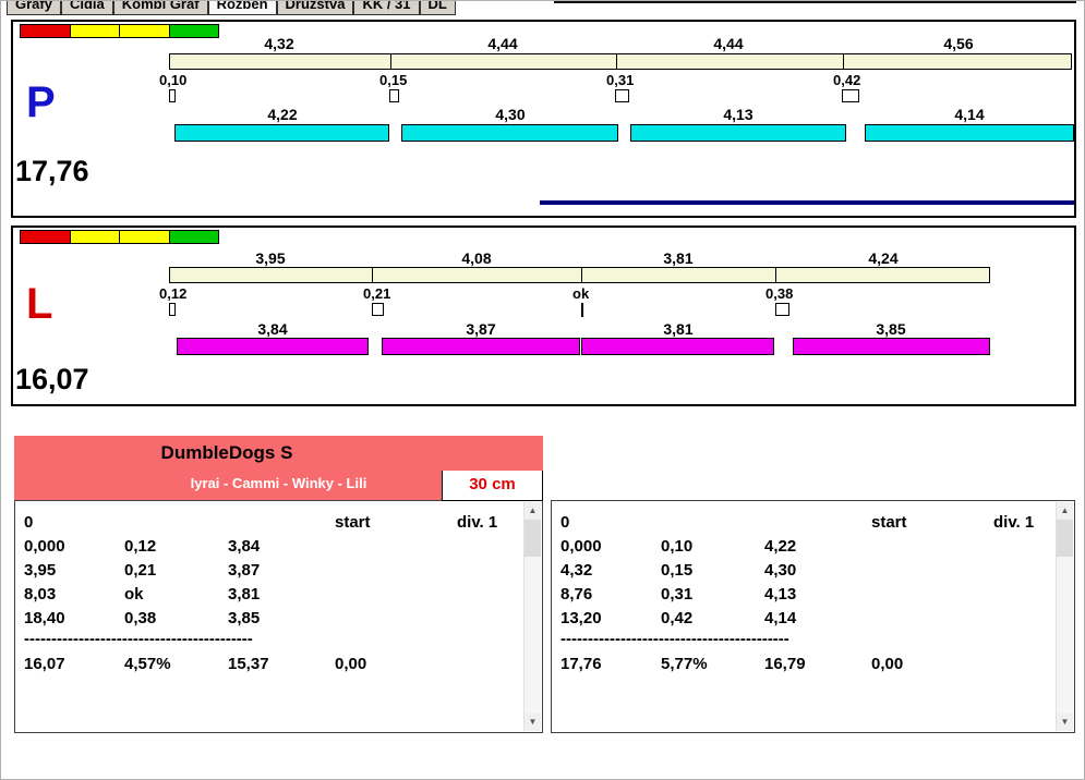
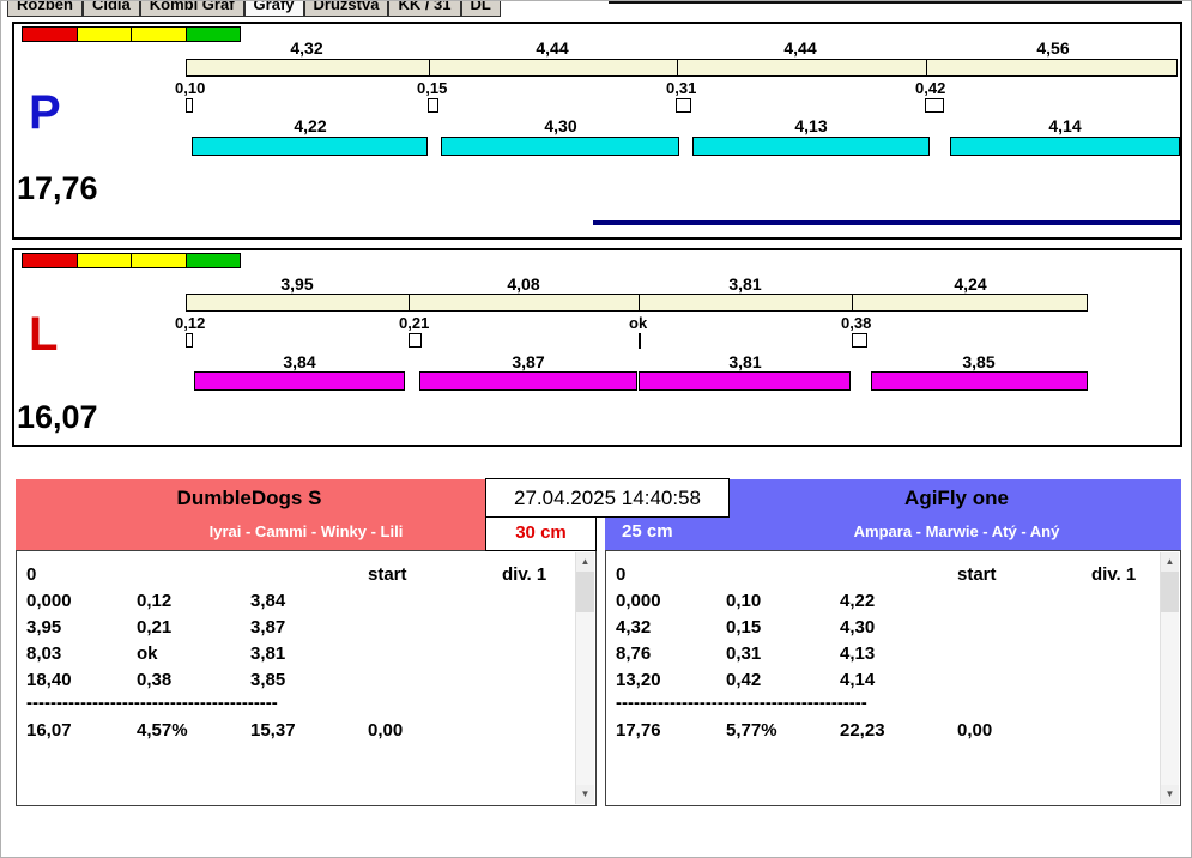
- Grafy
+ Rozběh
  Čidla
  Kombi Graf
- Rozběh
+ Grafy
  Družstva
  KK / 31
  DL
  P
  17,76
  4,32
  4,44
  4,44
  4,56
  0,10
  0,15
  0,31
  0,42
  4,22
  4,30
  4,13
  4,14
  L
  16,07
  3,95
  4,08
  3,81
  4,24
  0,12
  0,21
  ok
  0,38
  3,84
  3,87
  3,81
  3,85
  DumbleDogs S
  Iyrai - Cammi - Winky - Lili
  0
  start
  div. 1
  0,000
  0,12
  3,84
  3,95
  0,21
  3,87
  8,03
  ok
  3,81
  18,40
  0,38
  3,85
  ------------------------------------------
  16,07
  4,57%
  15,37
  0,00
  ▲
  ▼
+ AgiFly one
+ 25 cm
+ Ampara - Marwie - Atý - Aný
  0
  start
  div. 1
  0,000
  0,10
  4,22
  4,32
  0,15
  4,30
  8,76
  0,31
  4,13
  13,20
  0,42
  4,14
  ------------------------------------------
  17,76
  5,77%
- 16,79
+ 22,23
  0,00
  ▲
  ▼
+ 27.04.2025 14:40:58
  30 cm
